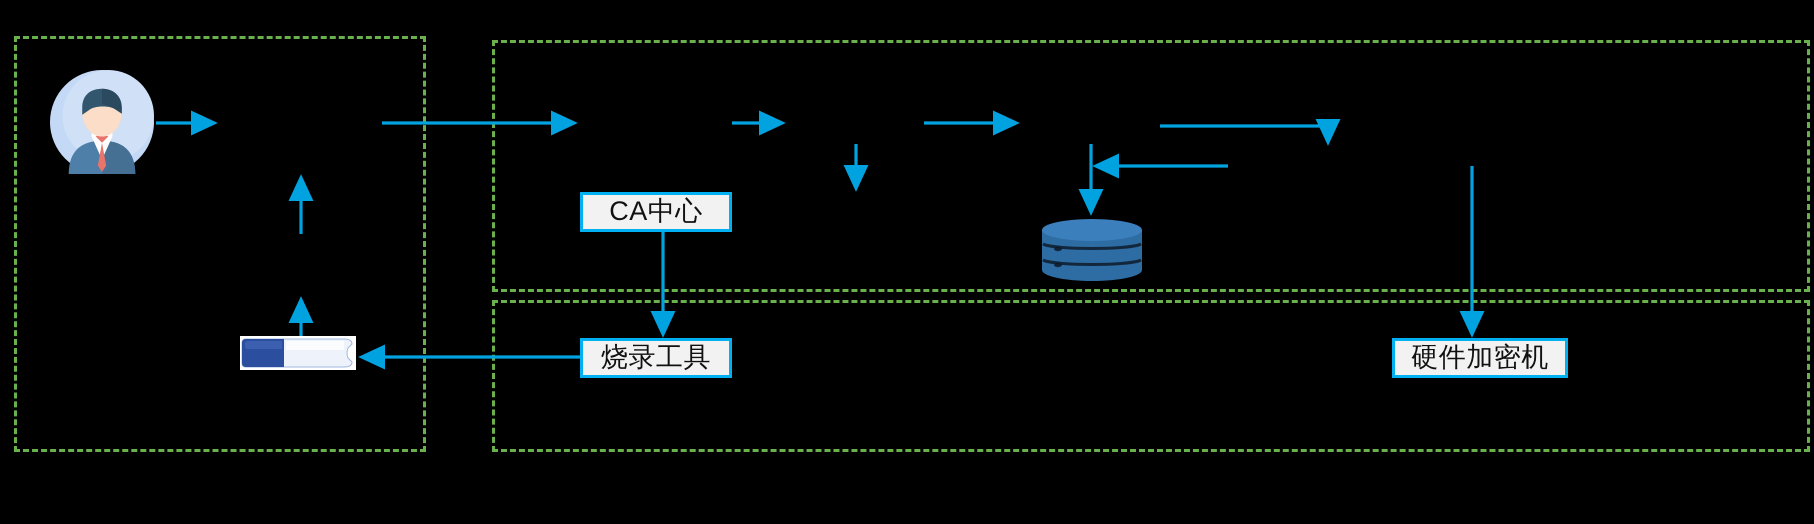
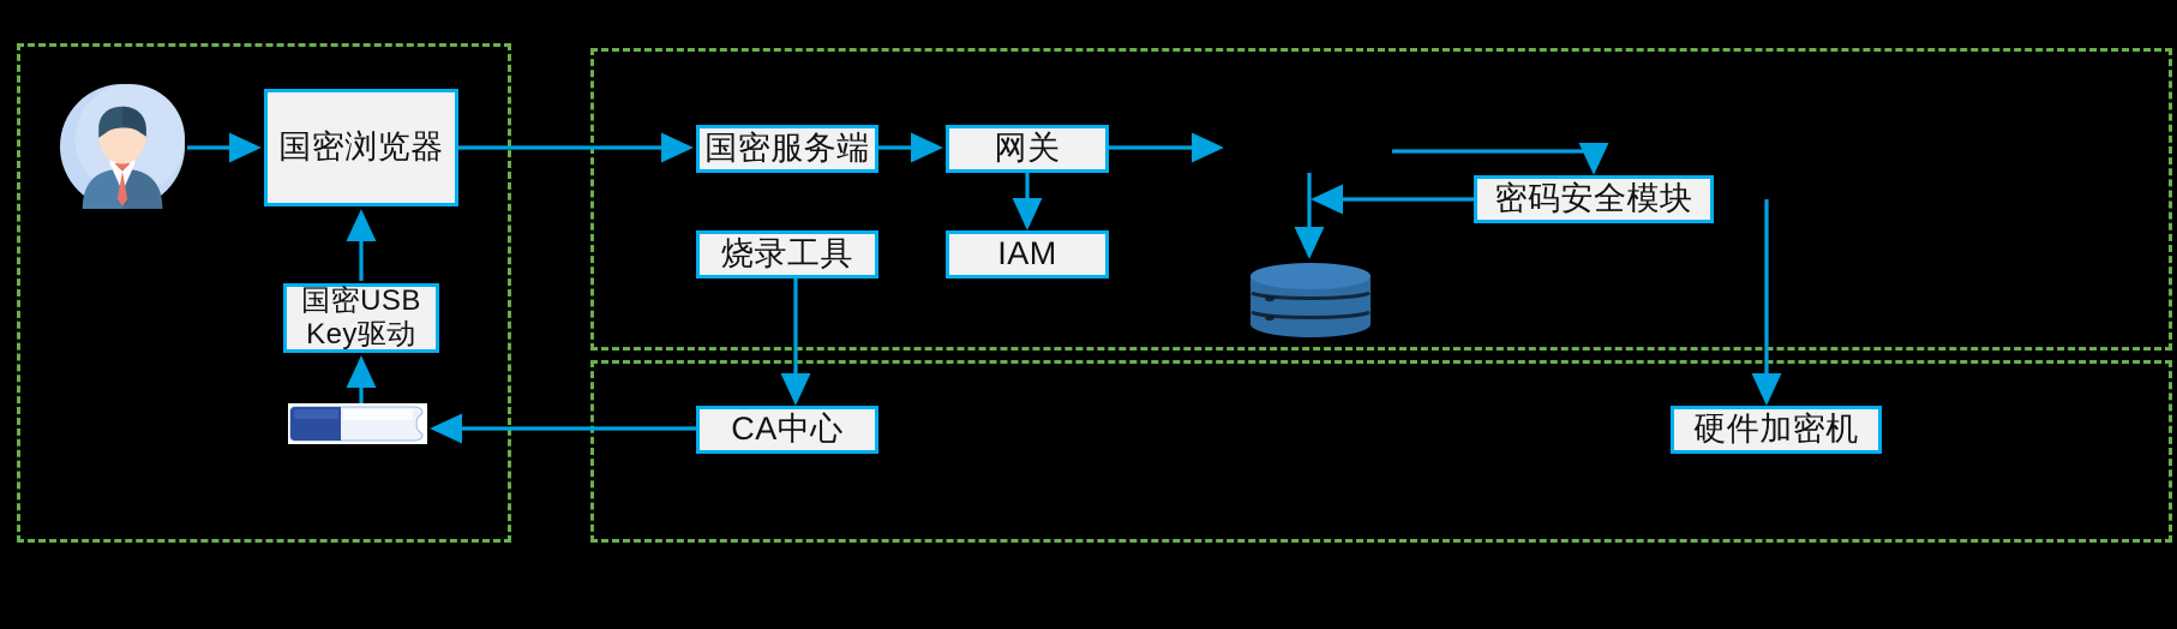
+ 国密浏览器
+ 国密USB
+ Key驱动
+ 国密服务端
+ 网关
- CA中心
+ 烧录工具
+ IAM
+ 密码安全模块
- 烧录工具
+ CA中心
  硬件加密机
